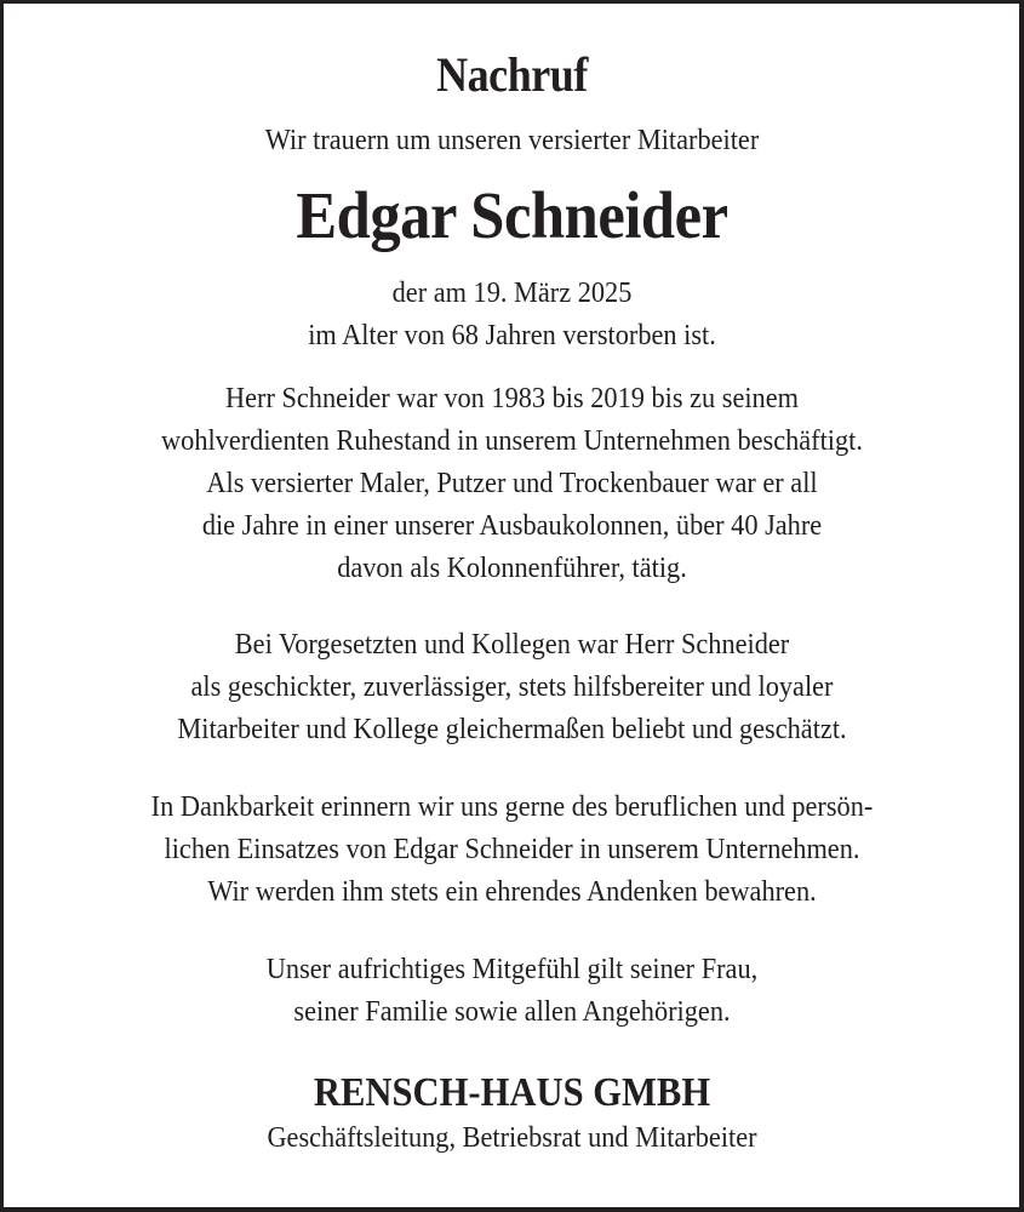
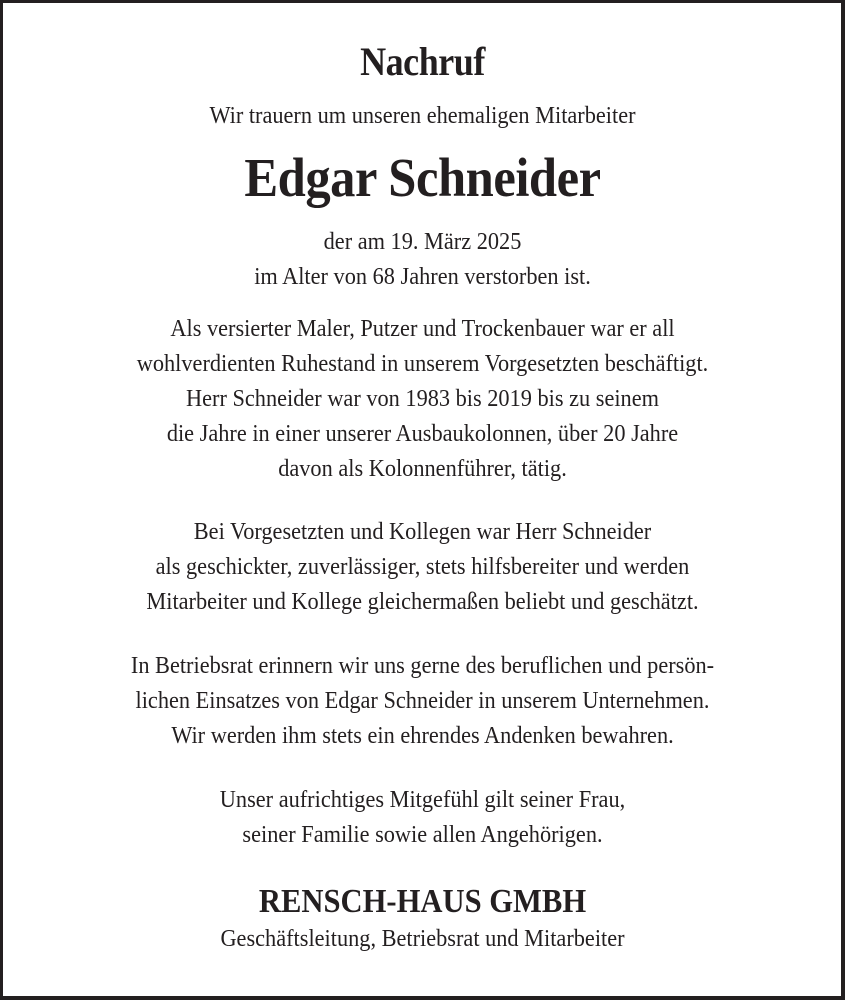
  Nachruf
- Wir trauern um unseren versierter Mitarbeiter
+ Wir trauern um unseren ehemaligen Mitarbeiter
  Edgar Schneider
  der am 19. März 2025
  im Alter von 68 Jahren verstorben ist.
- Herr Schneider war von 1983 bis 2019 bis zu seinem
+ Als versierter Maler, Putzer und Trockenbauer war er all
- wohlverdienten Ruhestand in unserem Unternehmen beschäftigt.
+ wohlverdienten Ruhestand in unserem Vorgesetzten beschäftigt.
- Als versierter Maler, Putzer und Trockenbauer war er all
+ Herr Schneider war von 1983 bis 2019 bis zu seinem
- die Jahre in einer unserer Ausbaukolonnen, über 40 Jahre
+ die Jahre in einer unserer Ausbaukolonnen, über 20 Jahre
  davon als Kolonnenführer, tätig.
  Bei Vorgesetzten und Kollegen war Herr Schneider
- als geschickter, zuverlässiger, stets hilfsbereiter und loyaler
+ als geschickter, zuverlässiger, stets hilfsbereiter und werden
  Mitarbeiter und Kollege gleichermaßen beliebt und geschätzt.
- In Dankbarkeit erinnern wir uns gerne des beruflichen und persön-
+ In Betriebsrat erinnern wir uns gerne des beruflichen und persön-
  lichen Einsatzes von Edgar Schneider in unserem Unternehmen.
  Wir werden ihm stets ein ehrendes Andenken bewahren.
  Unser aufrichtiges Mitgefühl gilt seiner Frau,
  seiner Familie sowie allen Angehörigen.
  RENSCH-HAUS GMBH
  Geschäftsleitung, Betriebsrat und Mitarbeiter
